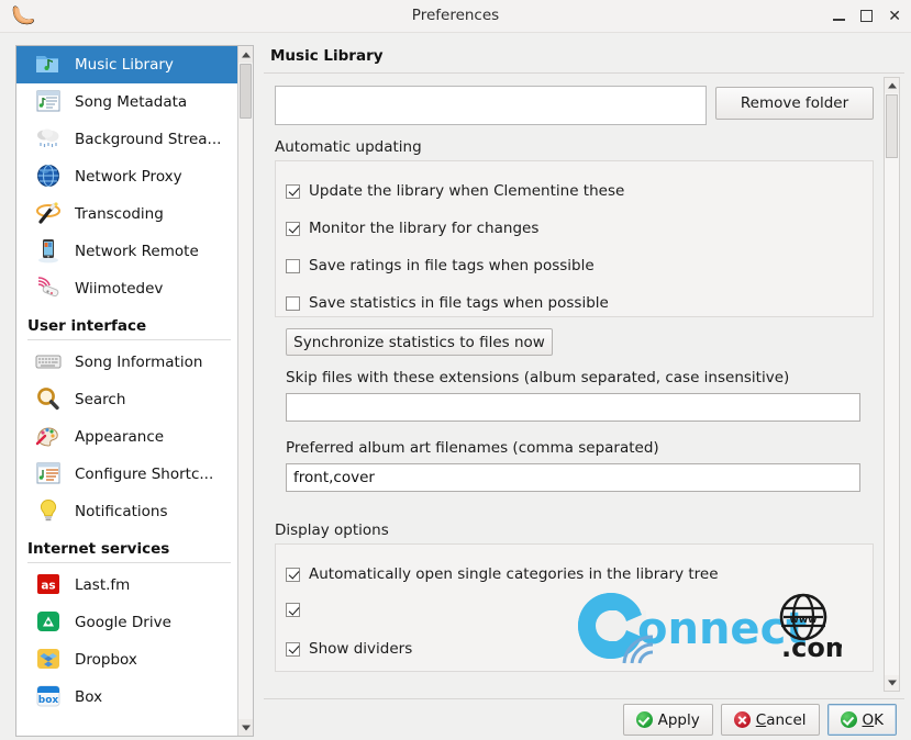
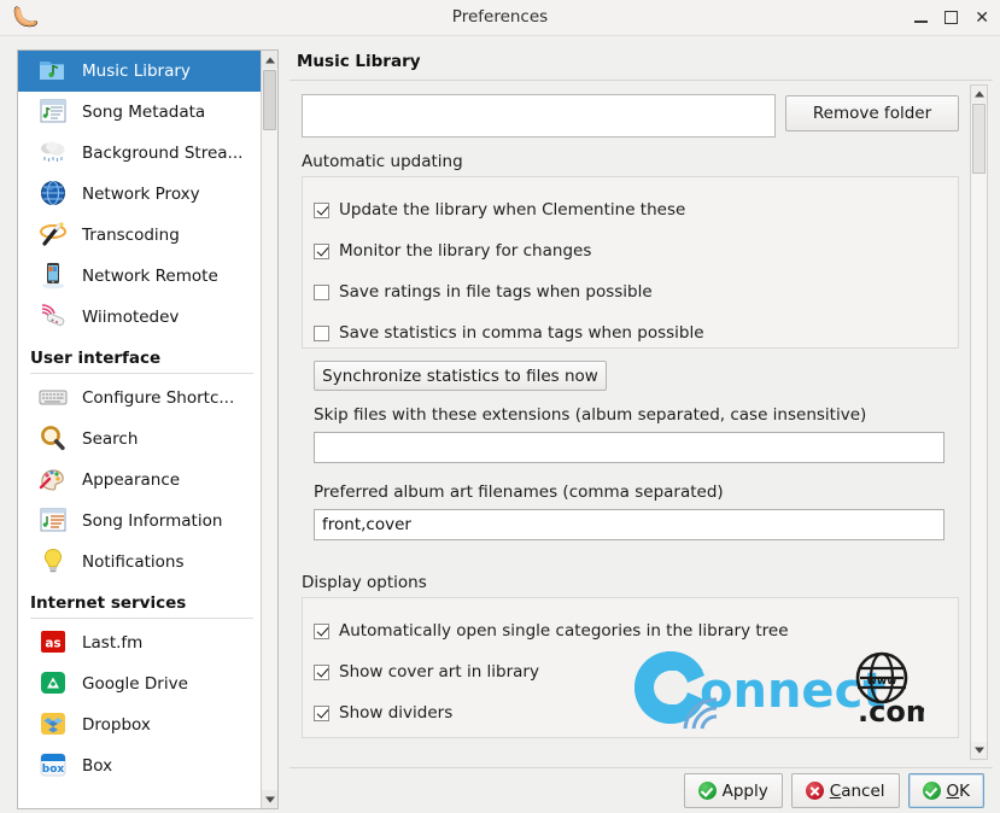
  Preferences
  ✕
  Music Library
  Song Metadata
  Background Strea...
  Network Proxy
  Transcoding
  Network Remote
  Wiimotedev
  User interface
- Song Information
+ Configure Shortc...
  Search
  Appearance
- Configure Shortc...
+ Song Information
  Notifications
  Internet services
  as
  Last.fm
  Google Drive
  Dropbox
  box
  Box
  Music Library
  Remove folder
  Automatic updating
  Update the library when Clementine these
  Monitor the library for changes
  Save ratings in file tags when possible
- Save statistics in file tags when possible
+ Save statistics in comma tags when possible
  Synchronize statistics to files now
  Skip files with these extensions (album separated, case insensitive)
  Preferred album art filenames (comma separated)
  front,cover
  Display options
  Automatically open single categories in the library tree
+ Show cover art in library
  Show dividers
  onnect
  www
  .com
  Apply
  Cancel
  OK
